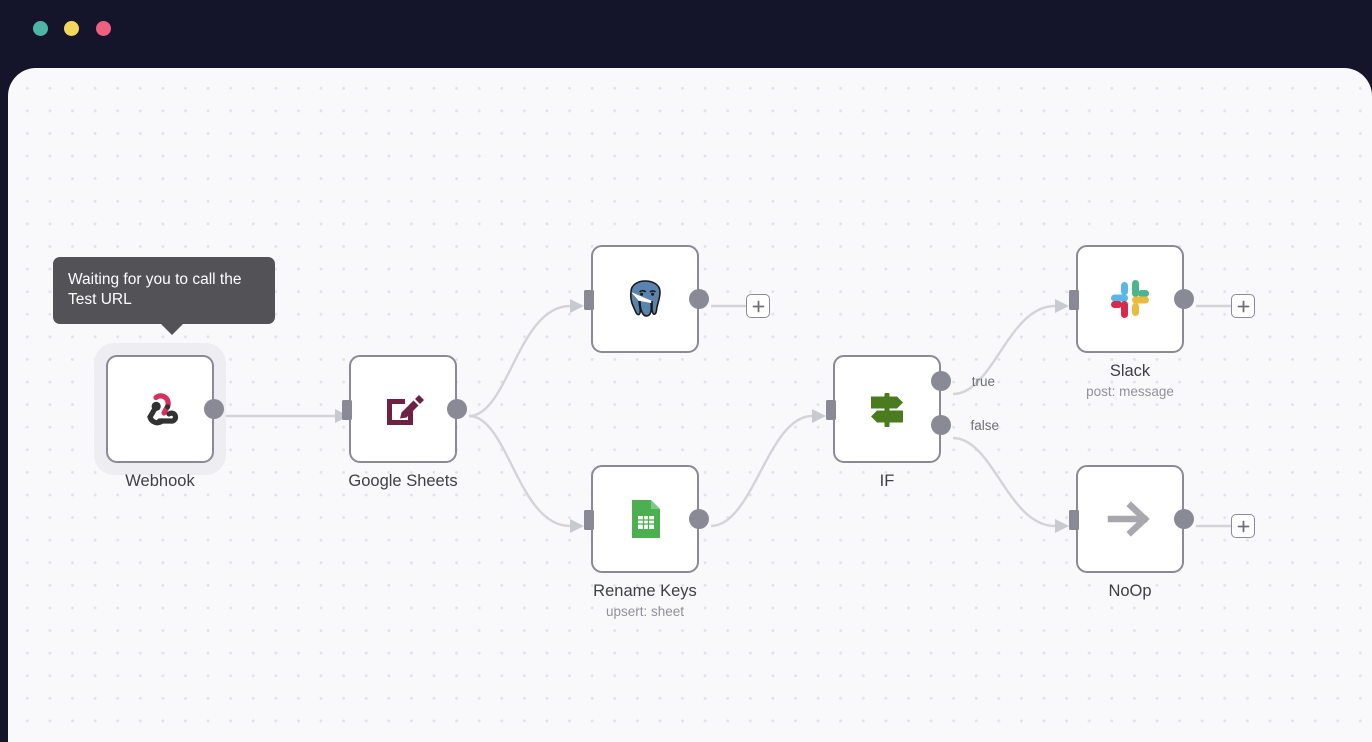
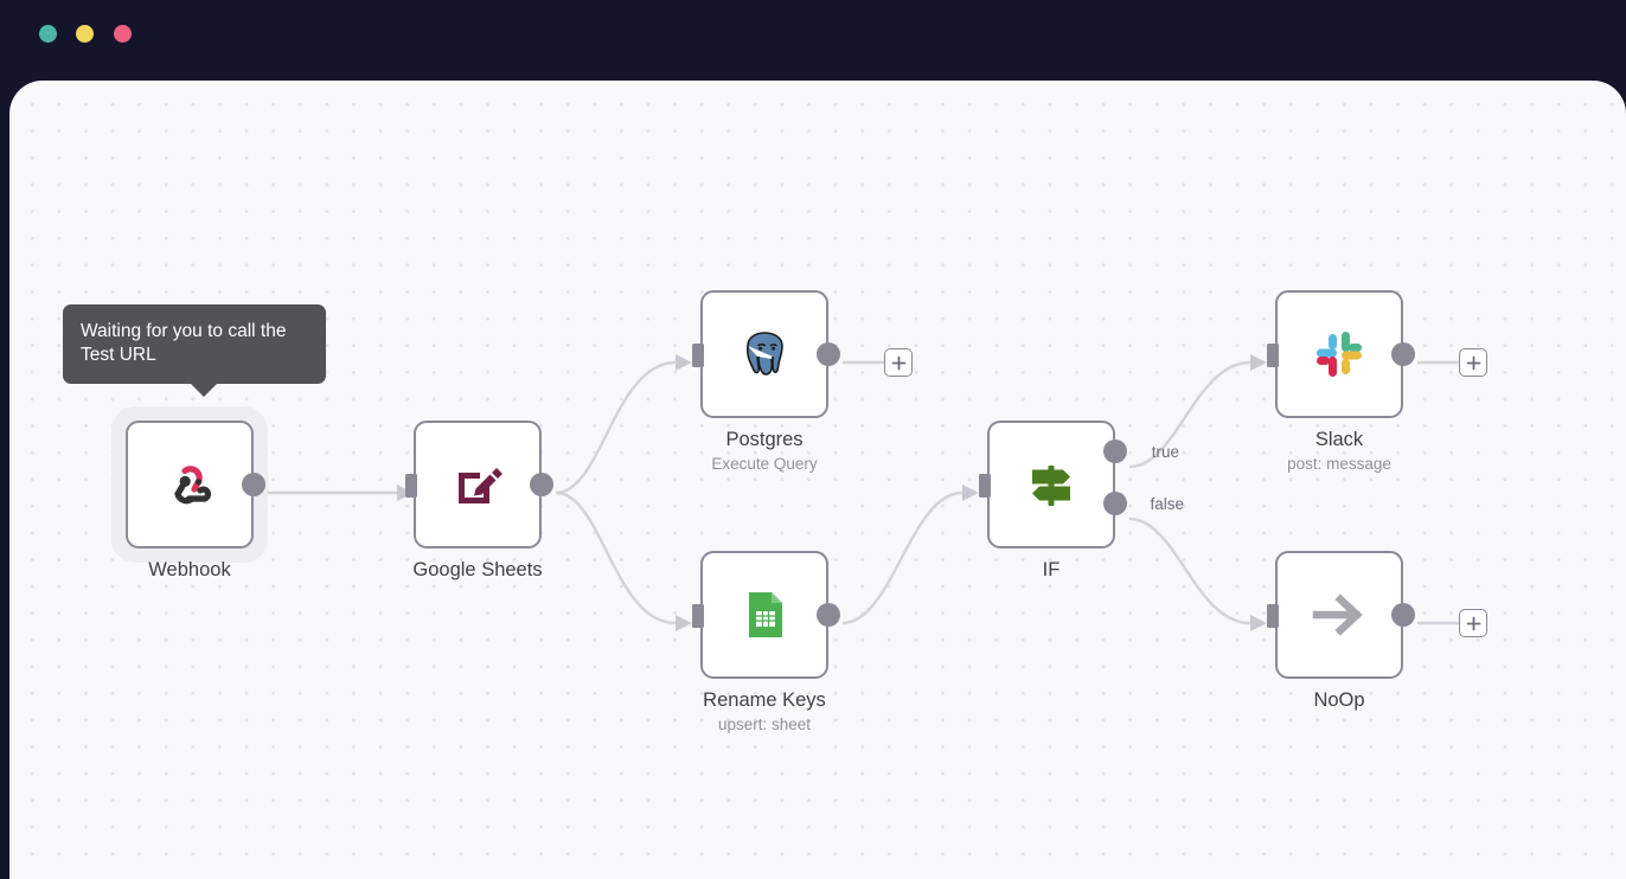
  Webhook
  Google Sheets
+ Postgres
+ Execute Query
  Rename Keys
  upsert: sheet
  true
  false
  IF
  Slack
  post: message
  NoOp
  Waiting for you to call the Test URL
